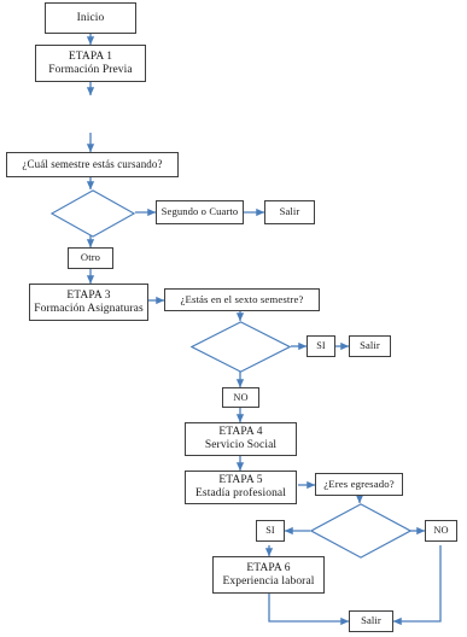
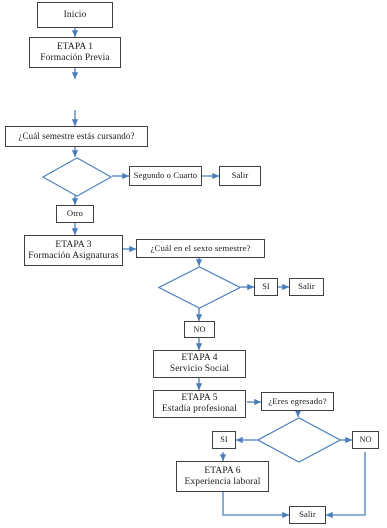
  Inicio
  ETAPA 1
  Formación Previa
  ¿Cuál semestre estás cursando?
  Segundo o Cuarto
  Salir
  Otro
  ETAPA 3
  Formación Asignaturas
- ¿Estás en el sexto semestre?
+ ¿Cuál en el sexto semestre?
  SI
  Salir
  NO
  ETAPA 4
  Servicio Social
  ETAPA 5
  Estadía profesional
  ¿Eres egresado?
  SI
  NO
  ETAPA 6
  Experiencia laboral
  Salir
